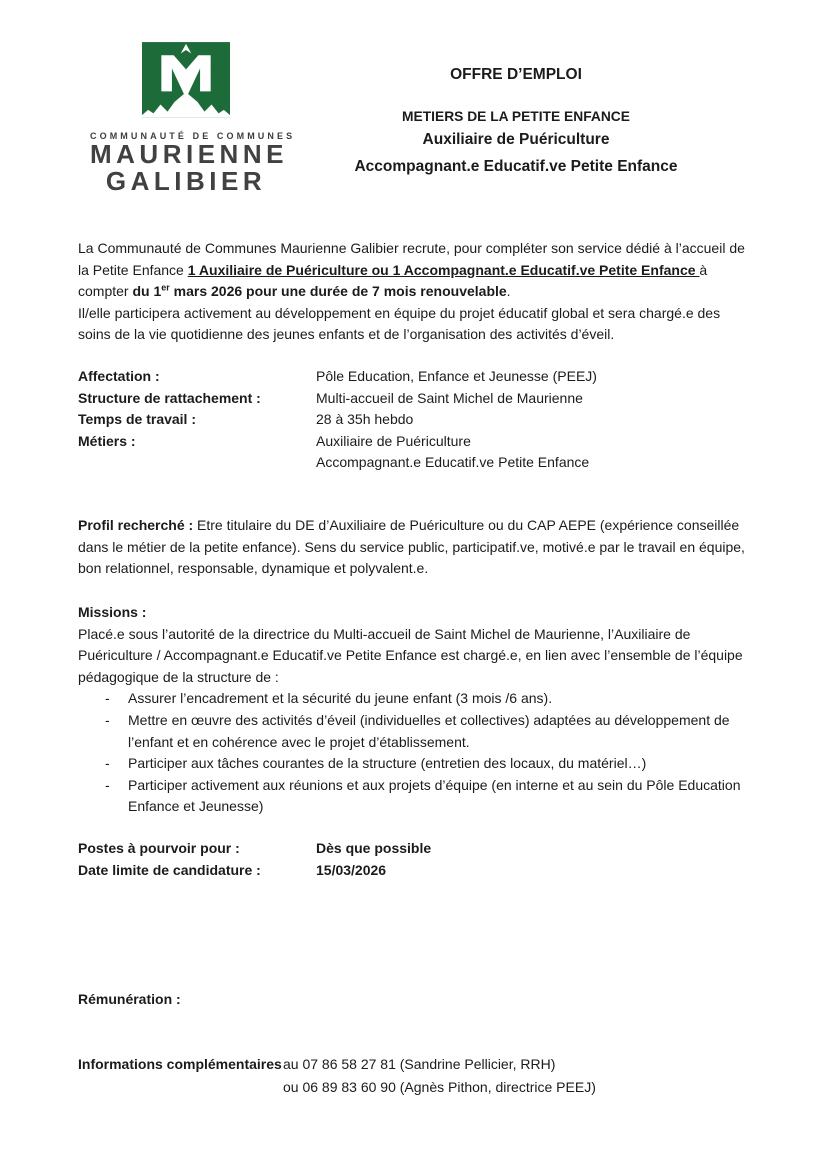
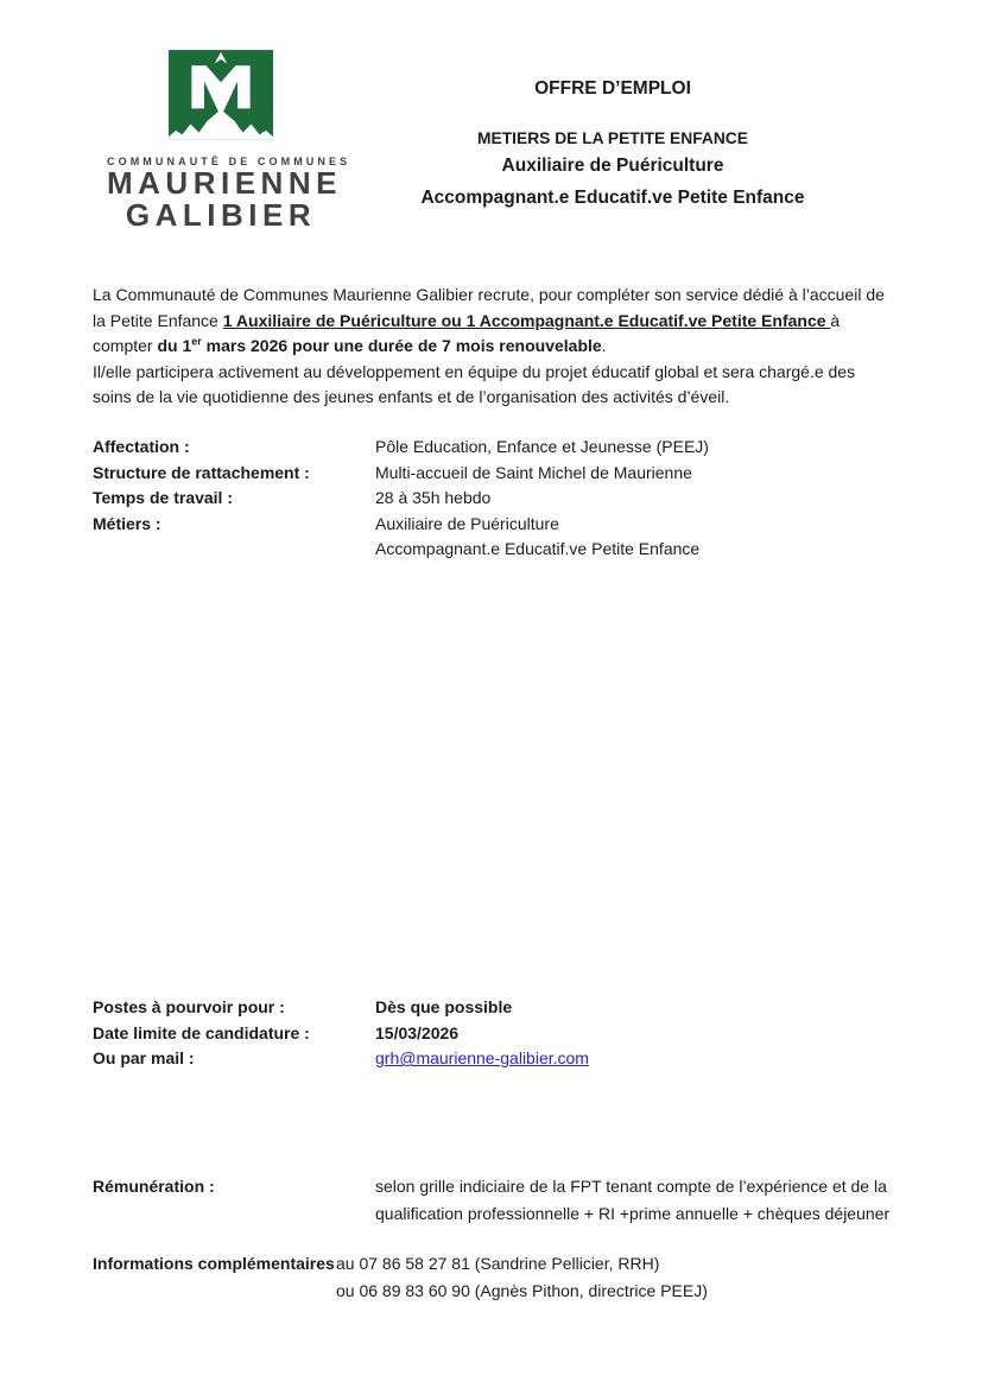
  COMMUNAUTÉ DE COMMUNES
  MAURIENNE
  GALIBIER
  OFFRE D’EMPLOI
  METIERS DE LA PETITE ENFANCE
  Auxiliaire de Puériculture
  Accompagnant.e Educatif.ve Petite Enfance
  La Communauté de Communes Maurienne Galibier recrute, pour compléter son service dédié à l’accueil de la Petite Enfance 1 Auxiliaire de Puériculture ou 1 Accompagnant.e Educatif.ve Petite Enfance à compter du 1er mars 2026 pour une durée de 7 mois renouvelable.
  Il/elle participera activement au développement en équipe du projet éducatif global et sera chargé.e des soins de la vie quotidienne des jeunes enfants et de l’organisation des activités d’éveil.
  Affectation :
  Pôle Education, Enfance et Jeunesse (PEEJ)
  Structure de rattachement :
  Multi-accueil de Saint Michel de Maurienne
  Temps de travail :
  28 à 35h hebdo
  Métiers :
  Auxiliaire de Puériculture
  Accompagnant.e Educatif.ve Petite Enfance
- Profil recherché : Etre titulaire du DE d’Auxiliaire de Puériculture ou du CAP AEPE (expérience conseillée dans le métier de la petite enfance). Sens du service public, participatif.ve, motivé.e par le travail en équipe, bon relationnel, responsable, dynamique et polyvalent.e.
- Missions :
- Placé.e sous l’autorité de la directrice du Multi-accueil de Saint Michel de Maurienne, l’Auxiliaire de Puériculture / Accompagnant.e Educatif.ve Petite Enfance est chargé.e, en lien avec l’ensemble de l’équipe pédagogique de la structure de :
- Assurer l’encadrement et la sécurité du jeune enfant (3 mois /6 ans).
- Mettre en œuvre des activités d’éveil (individuelles et collectives) adaptées au développement de l’enfant et en cohérence avec le projet d’établissement.
- Participer aux tâches courantes de la structure (entretien des locaux, du matériel…)
- Participer activement aux réunions et aux projets d’équipe (en interne et au sein du Pôle Education Enfance et Jeunesse)
  Postes à pourvoir pour :
  Dès que possible
  Date limite de candidature :
  15/03/2026
+ Ou par mail :
+ grh@maurienne-galibier.com
  Rémunération :
+ selon grille indiciaire de la FPT tenant compte de l’expérience et de la qualification professionnelle + RI +prime annuelle + chèques déjeuner
  Informations complémentaires
  au 07 86 58 27 81 (Sandrine Pellicier, RRH)
  ou 06 89 83 60 90 (Agnès Pithon, directrice PEEJ)
